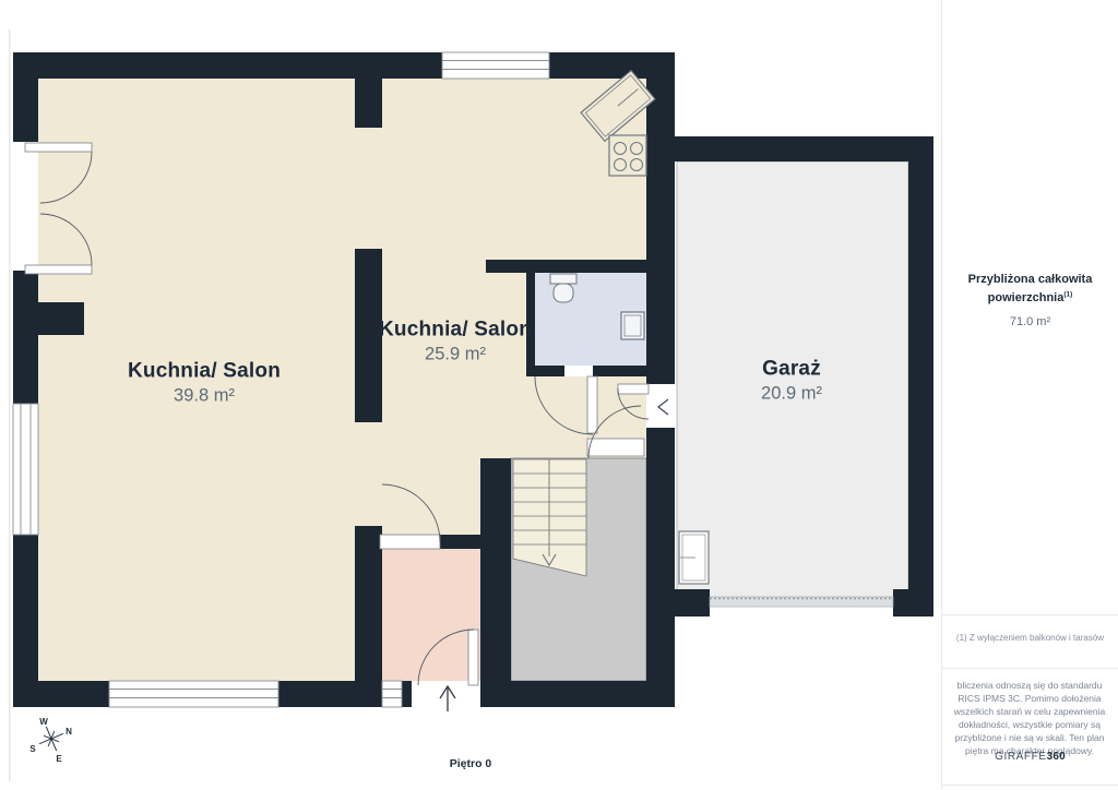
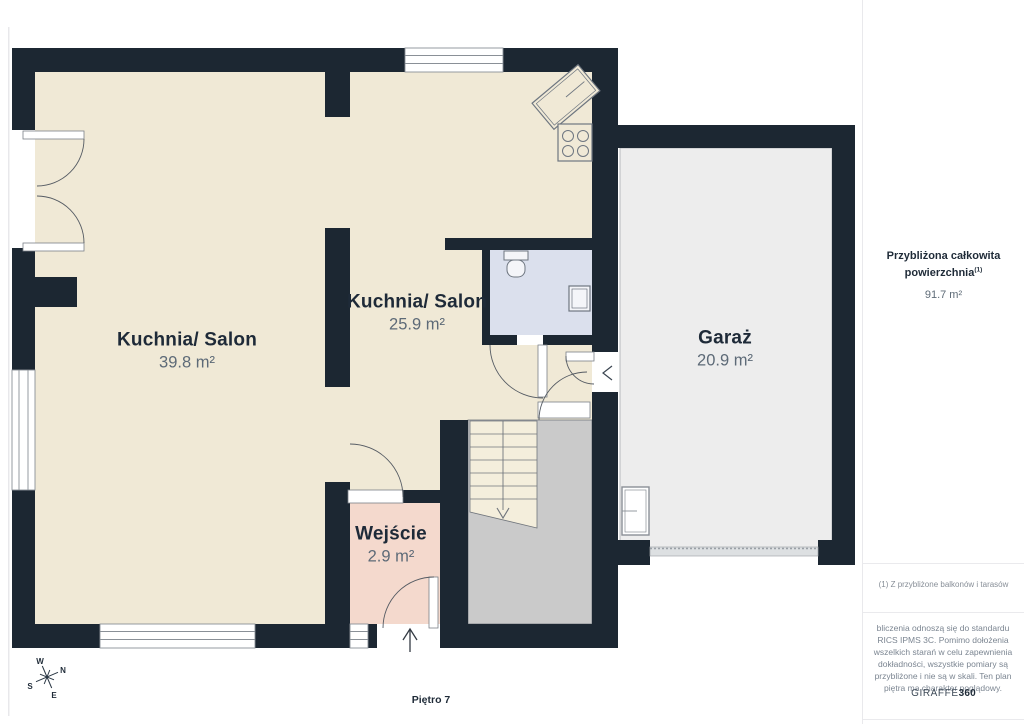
  W
  N
  S
  E
  Kuchnia/ Salon
  39.8 m²
  Kuchnia/ Salon
  25.9 m²
  Garaż
  20.9 m²
+ Wejście
+ 2.9 m²
- Piętro 0
+ Piętro 7
  Przybliżona całkowita powierzchnia
- 71.0 m²
+ 91.7 m²
- (1) Z wyłączeniem balkonów i tarasów
+ (1) Z przybliżone balkonów i tarasów
  bliczenia odnoszą się do standardu RICS IPMS 3C. Pomimo dołożenia wszelkich starań w celu zapewnienia dokładności, wszystkie pomiary są przybliżone i nie są w skali. Ten plan piętra ma charakter poglądowy.
  GIRAFFE360
